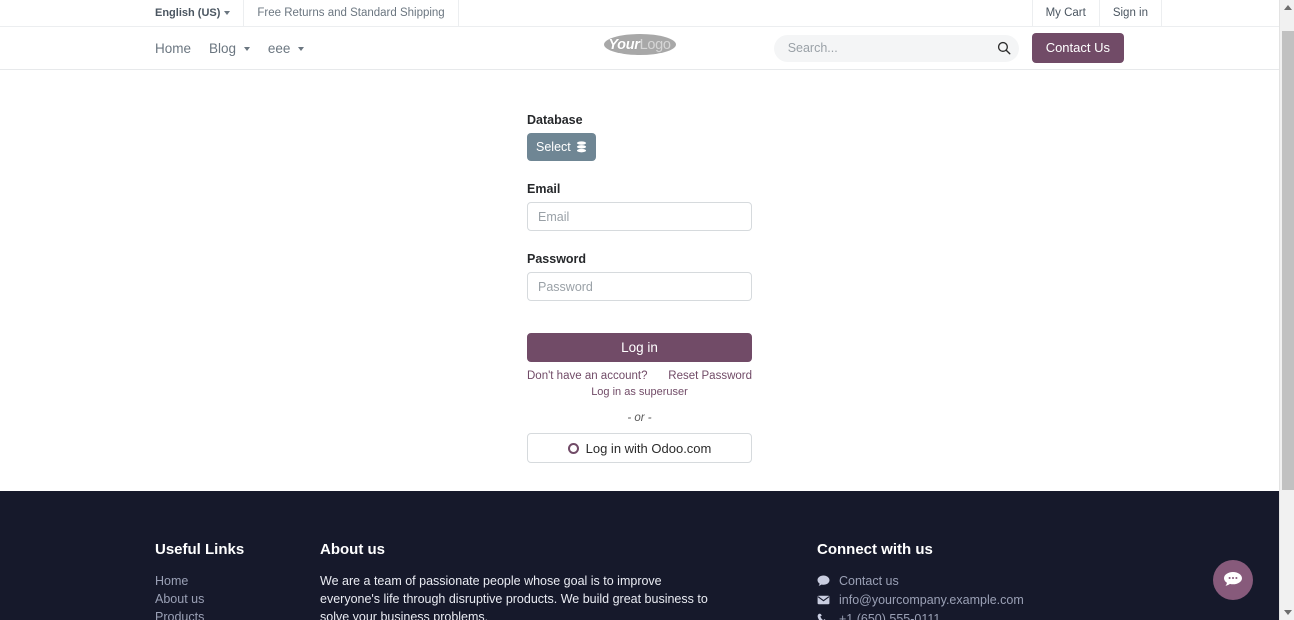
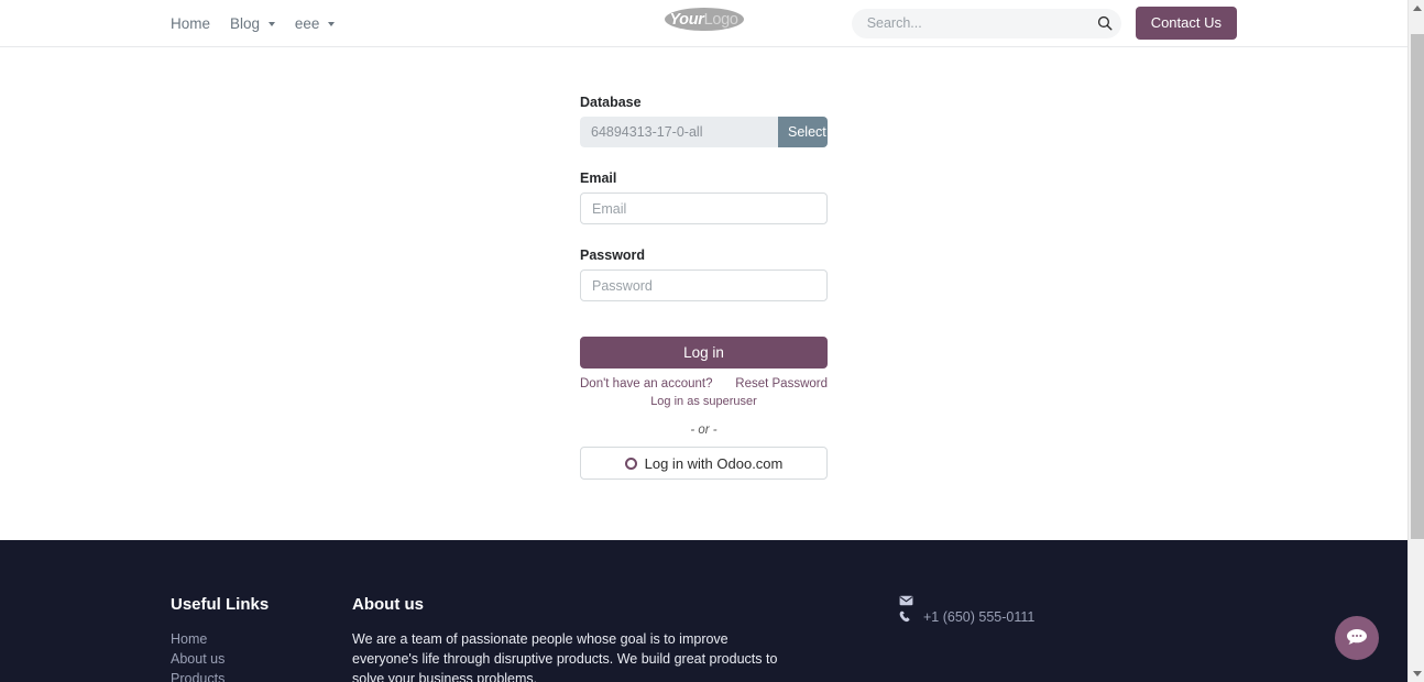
- English (US)
- Free Returns and Standard Shipping
- My Cart
- Sign in
  Home
  Blog
  eee
  Your
  Logo
  Search...
  Contact Us
  Database
+ 64894313-17-0-all
  Select
  Email
  Email
  Password
  Password
  Log in
  Don't have an account?
  Reset Password
  Log in as superuser
  - or -
  Log in with Odoo.com
  Useful Links
  Home
  About us
  Products
  About us
- We are a team of passionate people whose goal is to improve everyone's life through disruptive products. We build great business to solve your business problems.
+ We are a team of passionate people whose goal is to improve everyone's life through disruptive products. We build great products to solve your business problems.
- Connect with us
- Contact us
- info@yourcompany.example.com
  +1 (650) 555-0111
